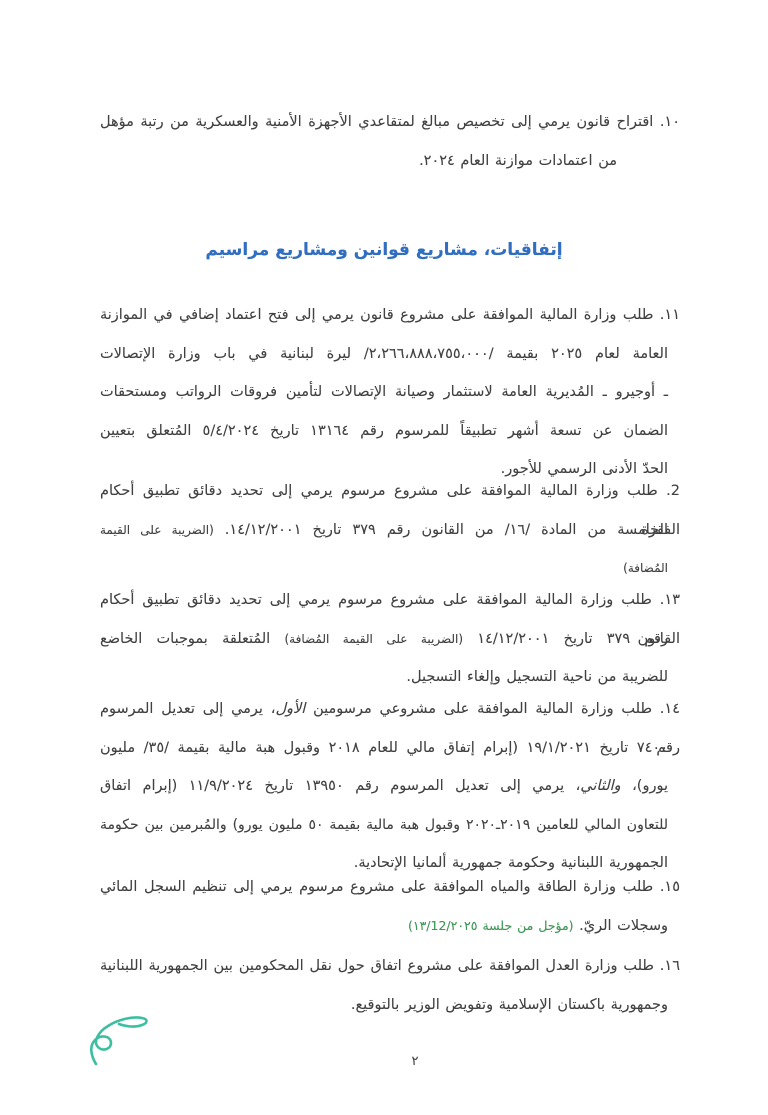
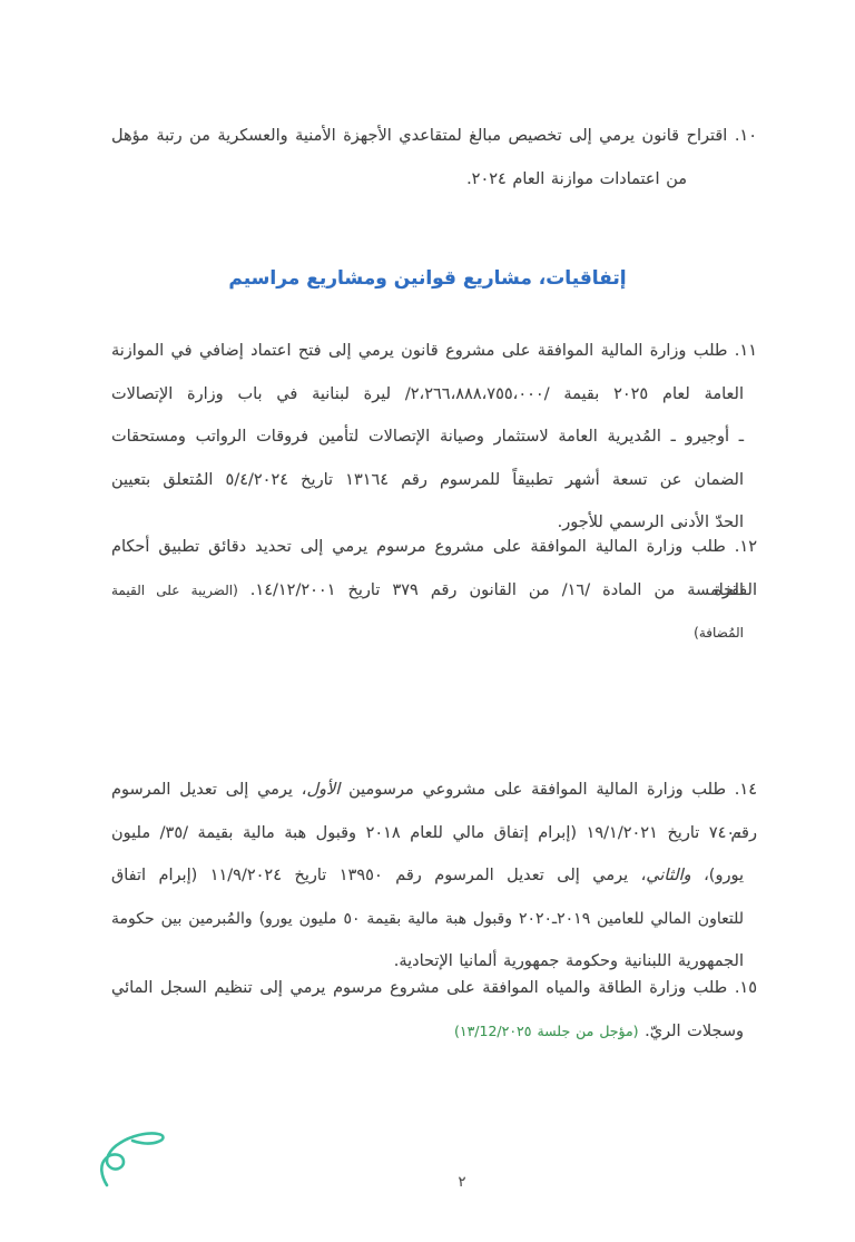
  ١٠. اقتراح قانون يرمي إلى تخصيص مبالغ لمتقاعدي الأجهزة الأمنية والعسكرية من رتبة مؤهل
  من اعتمادات موازنة العام ٢٠٢٤.
  إتفاقيات، مشاريع قوانين ومشاريع مراسيم
  ١١. طلب وزارة المالية الموافقة على مشروع قانون يرمي إلى فتح اعتماد إضافي في الموازنة
  العامة لعام ٢٠٢٥ بقيمة /٢،٢٦٦،٨٨٨،٧٥٥،٠٠٠/ ليرة لبنانية في باب وزارة الإتصالات
  ـ أوجيرو ـ المُديرية العامة لاستثمار وصيانة الإتصالات لتأمين فروقات الرواتب ومستحقات
  الضمان عن تسعة أشهر تطبيقاً للمرسوم رقم ١٣١٦٤ تاريخ ٥/٤/٢٠٢٤ المُتعلق بتعيين
  الحدّ الأدنى الرسمي للأجور.
- 2. طلب وزارة المالية الموافقة على مشروع مرسوم يرمي إلى تحديد دقائق تطبيق أحكام الفقرة
+ ١٢. طلب وزارة المالية الموافقة على مشروع مرسوم يرمي إلى تحديد دقائق تطبيق أحكام الفقرة
  الخامسة من المادة /١٦/ من القانون رقم ٣٧٩ تاريخ ١٤/١٢/٢٠٠١. (الضريبة على القيمة
  المُضافة)
- ١٣. طلب وزارة المالية الموافقة على مشروع مرسوم يرمي إلى تحديد دقائق تطبيق أحكام القانون
- رقم ٣٧٩ تاريخ ١٤/١٢/٢٠٠١ (الضريبة على القيمة المُضافة) المُتعلقة بموجبات الخاضع
- للضريبة من ناحية التسجيل وإلغاء التسجيل.
  ١٤. طلب وزارة المالية الموافقة على مشروعي مرسومين الأول، يرمي إلى تعديل المرسوم رقم
  ٧٤٠٠ تاريخ ١٩/١/٢٠٢١ (إبرام إتفاق مالي للعام ٢٠١٨ وقبول هبة مالية بقيمة /٣٥/ مليون
  يورو)، والثاني، يرمي إلى تعديل المرسوم رقم ١٣٩٥٠ تاريخ ١١/٩/٢٠٢٤ (إبرام اتفاق
  للتعاون المالي للعامين ٢٠١٩ـ٢٠٢٠ وقبول هبة مالية بقيمة ٥٠ مليون يورو) والمُبرمين بين حكومة
  الجمهورية اللبنانية وحكومة جمهورية ألمانيا الإتحادية.
  ١٥. طلب وزارة الطاقة والمياه الموافقة على مشروع مرسوم يرمي إلى تنظيم السجل المائي
  وسجلات الريّ. (مؤجل من جلسة ١٣/12/٢٠٢٥)
- ١٦. طلب وزارة العدل الموافقة على مشروع اتفاق حول نقل المحكومين بين الجمهورية اللبنانية
- وجمهورية باكستان الإسلامية وتفويض الوزير بالتوقيع.
  ٢
